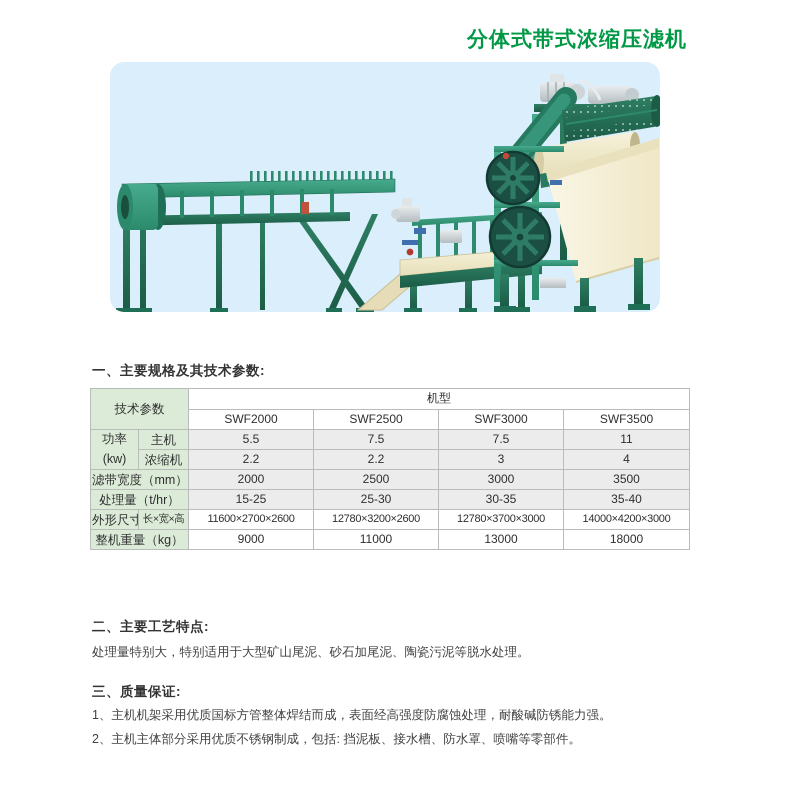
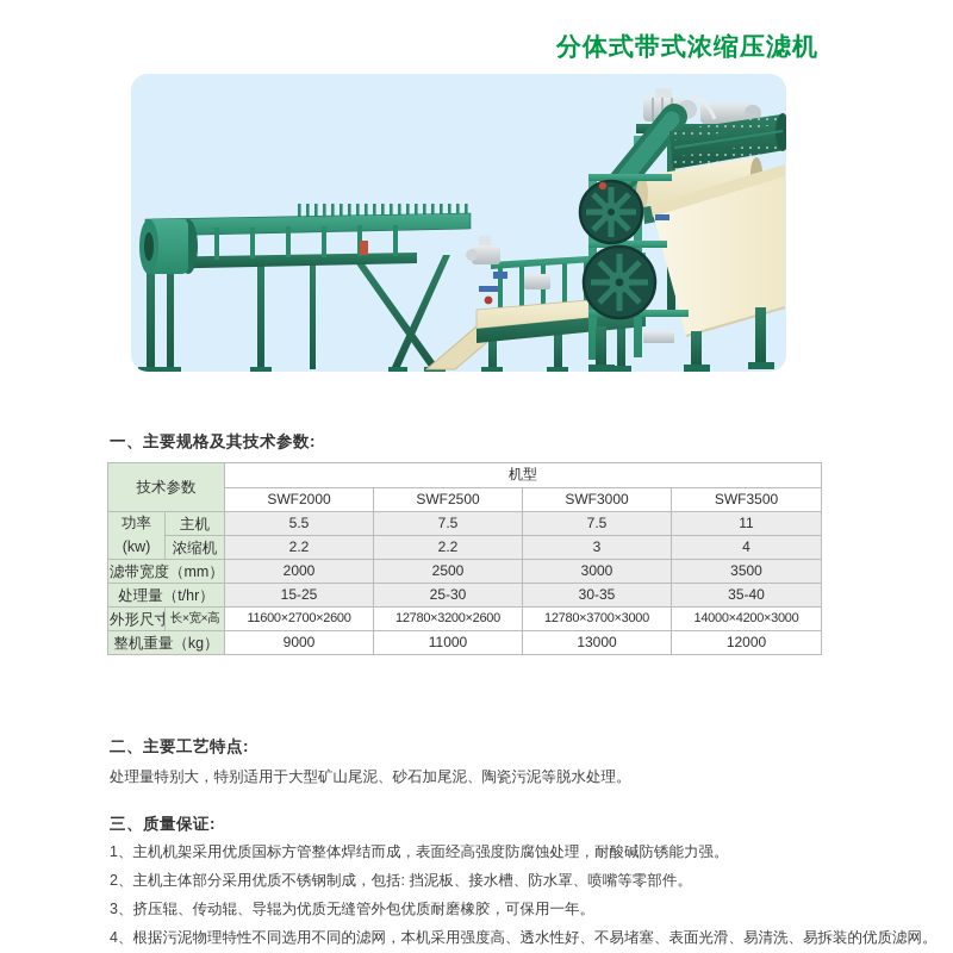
  分体式带式浓缩压滤机
  一、主要规格及其技术参数:
  技术参数	机型
  SWF2000	SWF2500	SWF3000	SWF3500
  功率 (kw)	主机	5.5	7.5	7.5	11
  浓缩机	2.2	2.2	3	4
  滤带宽度（mm）	2000	2500	3000	3500
  处理量（t/hr）	15-25	25-30	30-35	35-40
  外形尺寸	长×宽×高	11600×2700×2600	12780×3200×2600	12780×3700×3000	14000×4200×3000
- 整机重量（kg）	9000	11000	13000	18000
+ 整机重量（kg）	9000	11000	13000	12000
  二、主要工艺特点:
  处理量特别大，特别适用于大型矿山尾泥、砂石加尾泥、陶瓷污泥等脱水处理。
  三、质量保证:
  1、主机机架采用优质国标方管整体焊结而成，表面经高强度防腐蚀处理，耐酸碱防锈能力强。
  2、主机主体部分采用优质不锈钢制成，包括: 挡泥板、接水槽、防水罩、喷嘴等零部件。
+ 3、挤压辊、传动辊、导辊为优质无缝管外包优质耐磨橡胶，可保用一年。
+ 4、根据污泥物理特性不同选用不同的滤网，本机采用强度高、透水性好、不易堵塞、表面光滑、易清洗、易拆装的优质滤网。
